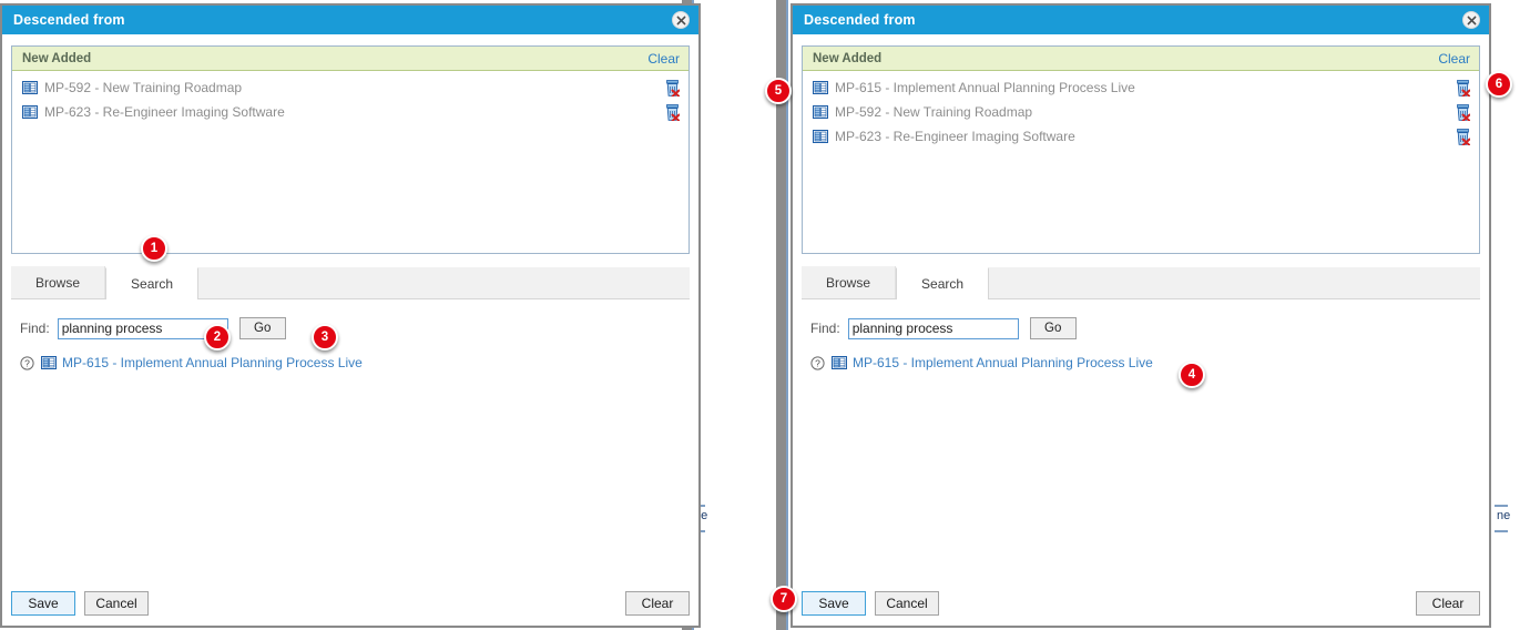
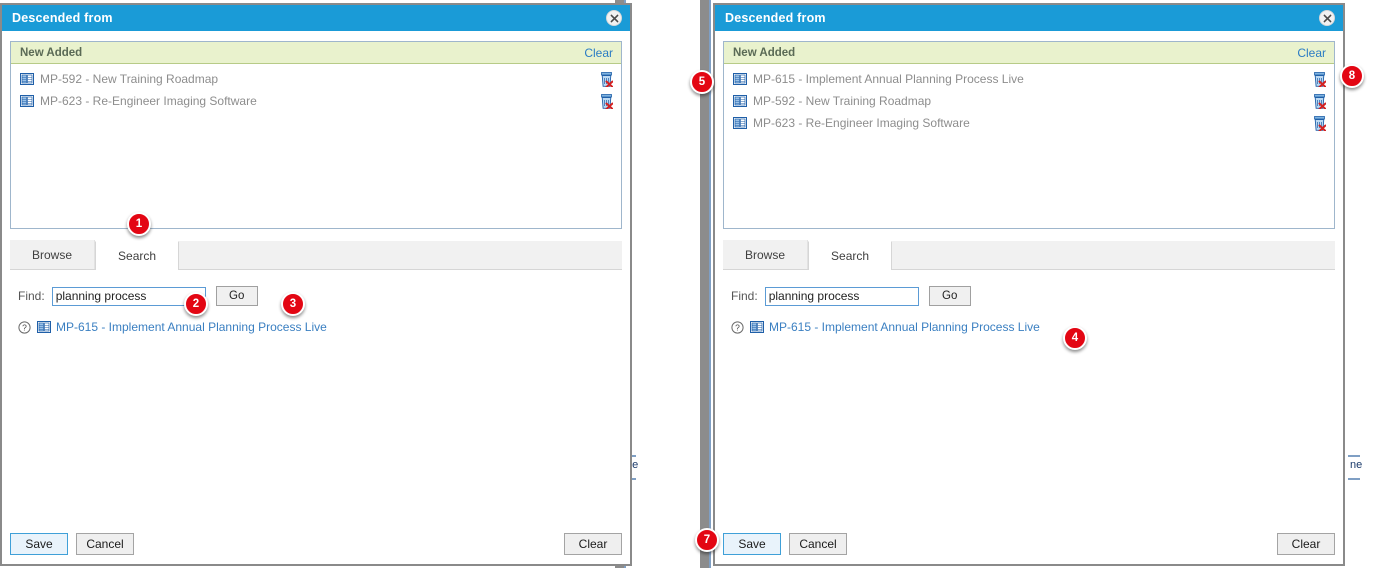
  ne
  Descended from
  New Added
  Clear
  MP-592 - New Training Roadmap
  MP-623 - Re-Engineer Imaging Software
  Browse
  Search
  Find:
  planning process
  Go
  ?
  MP-615 - Implement Annual Planning Process Live
  Save
  Cancel
  Clear
  Descended from
  New Added
  Clear
  MP-615 - Implement Annual Planning Process Live
  MP-592 - New Training Roadmap
  MP-623 - Re-Engineer Imaging Software
  Browse
  Search
  Find:
  planning process
  Go
  ?
  MP-615 - Implement Annual Planning Process Live
  Save
  Cancel
  Clear
  1
  2
  3
  4
  5
- 6
+ 8
  7
